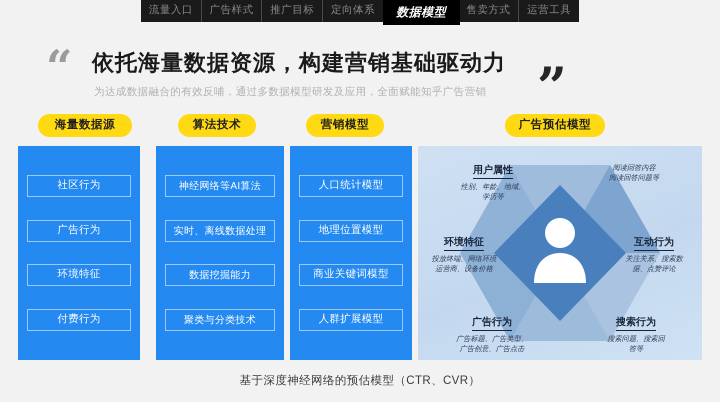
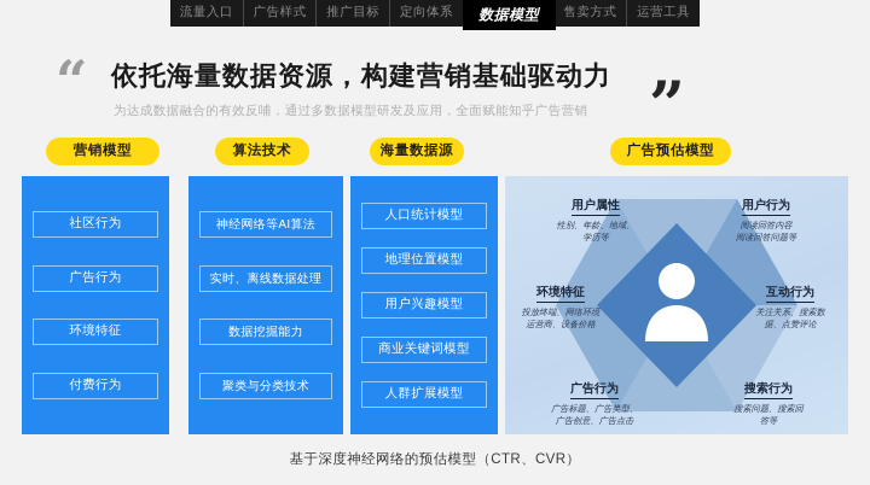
  流量入口
  广告样式
  推广目标
  定向体系
  数据模型
  售卖方式
  运营工具
  “
  依托海量数据资源，构建营销基础驱动力
  为达成数据融合的有效反哺，通过多数据模型研发及应用，全面赋能知乎广告营销
  ”
- 海量数据源
+ 营销模型
  算法技术
- 营销模型
+ 海量数据源
  广告预估模型
  社区行为
  广告行为
  环境特征
  付费行为
  神经网络等AI算法
  实时、离线数据处理
  数据挖掘能力
  聚类与分类技术
  人口统计模型
  地理位置模型
+ 用户兴趣模型
  商业关键词模型
  人群扩展模型
  用户属性
  性别、年龄、地域、
  学历等
+ 用户行为
  阅读回答内容
  阅读回答问题等
  环境特征
  投放终端、网络环境
  运营商、设备价格
  互动行为
  关注关系、搜索数
  据、点赞评论
  广告行为
  广告标题、广告类型、
  广告创意、广告点击
  搜索行为
  搜索问题、搜索回
  答等
  基于深度神经网络的预估模型（CTR、CVR）
